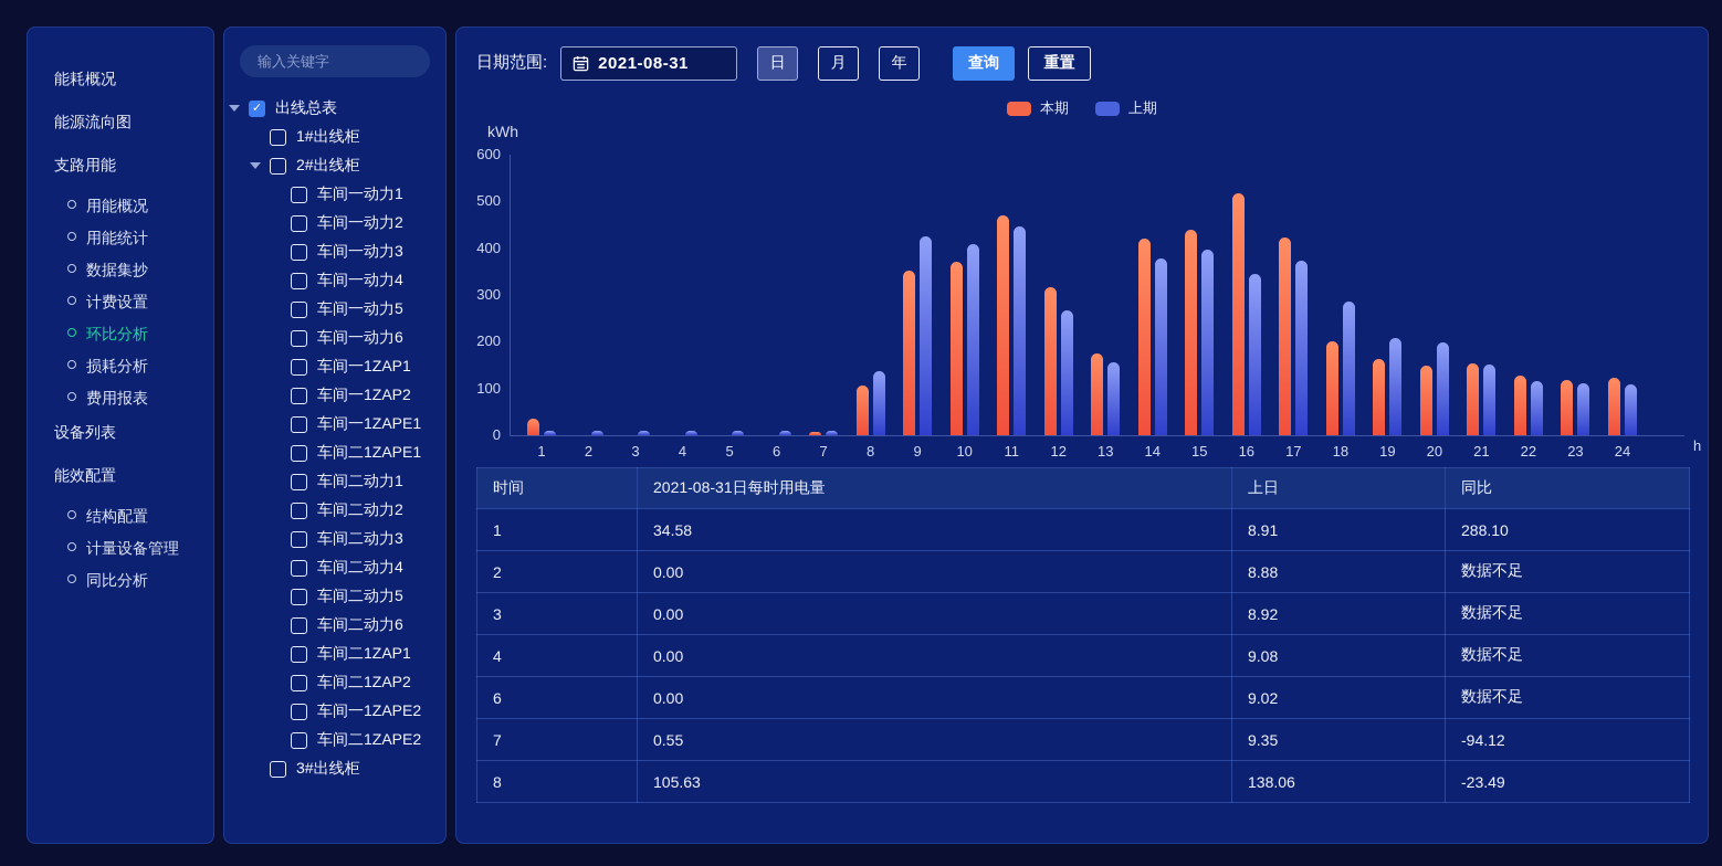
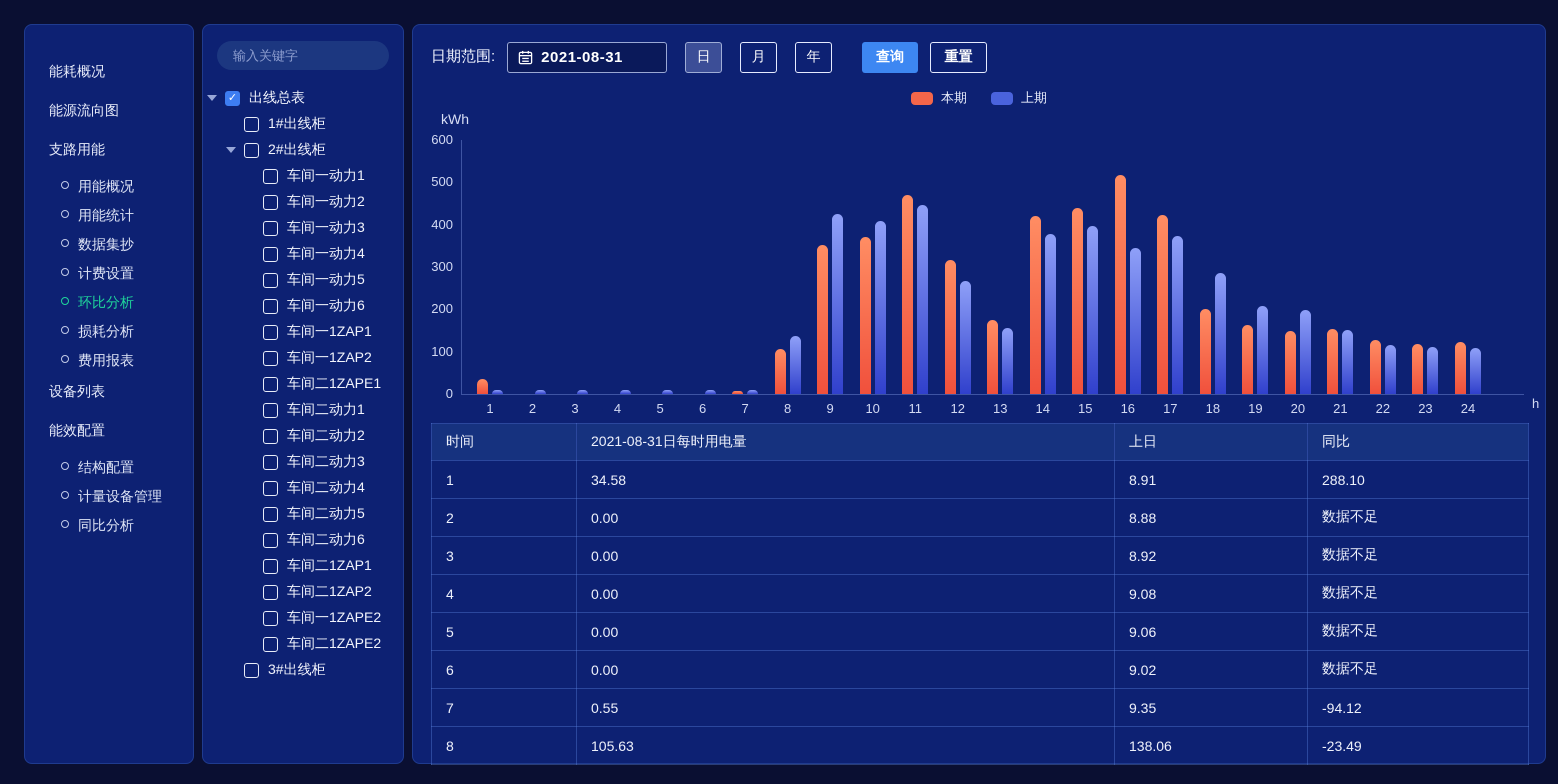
  能耗概况
  能源流向图
  支路用能
  用能概况
  用能统计
  数据集抄
  计费设置
  环比分析
  损耗分析
  费用报表
  设备列表
  能效配置
  结构配置
  计量设备管理
  同比分析
  输入关键字
  ✓
  出线总表
  1#出线柜
  2#出线柜
  车间一动力1
  车间一动力2
  车间一动力3
  车间一动力4
  车间一动力5
  车间一动力6
  车间一1ZAP1
  车间一1ZAP2
- 车间一1ZAPE1
  车间二1ZAPE1
  车间二动力1
  车间二动力2
  车间二动力3
  车间二动力4
  车间二动力5
  车间二动力6
  车间二1ZAP1
  车间二1ZAP2
  车间一1ZAPE2
  车间二1ZAPE2
  3#出线柜
  日期范围:
  2021-08-31
  日
  月
  年
  查询
  重置
  本期
  上期
  kWh
  0
  100
  200
  300
  400
  500
  600
  h
  1
  2
  3
  4
  5
  6
  7
  8
  9
  10
  11
  12
  13
  14
  15
  16
  17
  18
  19
  20
  21
  22
  23
  24
  时间	2021-08-31日每时用电量	上日	同比
  1	34.58	8.91	288.10
  2	0.00	8.88	数据不足
  3	0.00	8.92	数据不足
  4	0.00	9.08	数据不足
+ 5	0.00	9.06	数据不足
  6	0.00	9.02	数据不足
  7	0.55	9.35	-94.12
  8	105.63	138.06	-23.49
